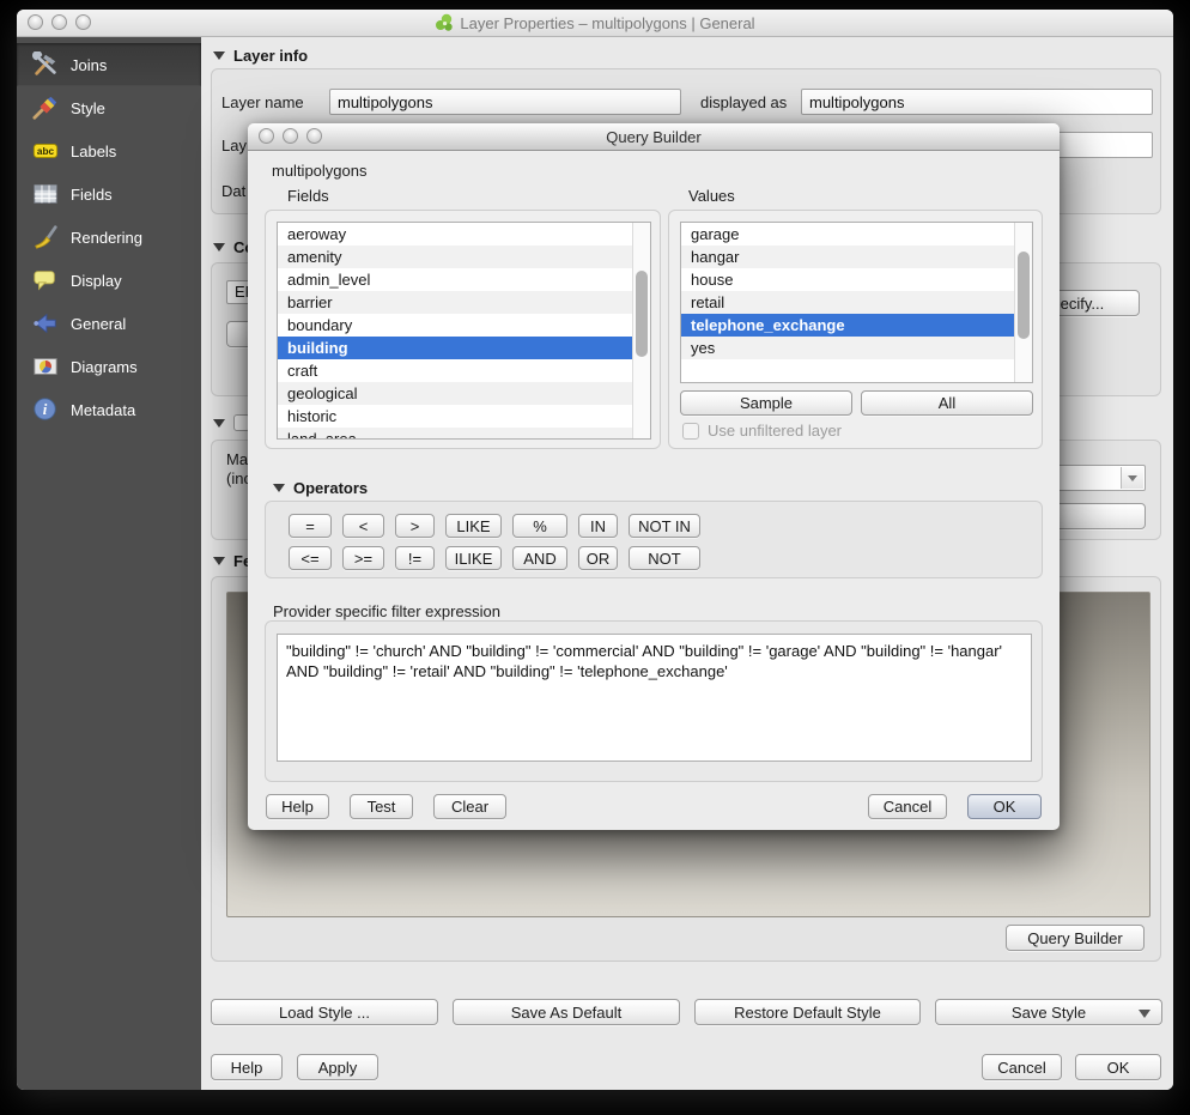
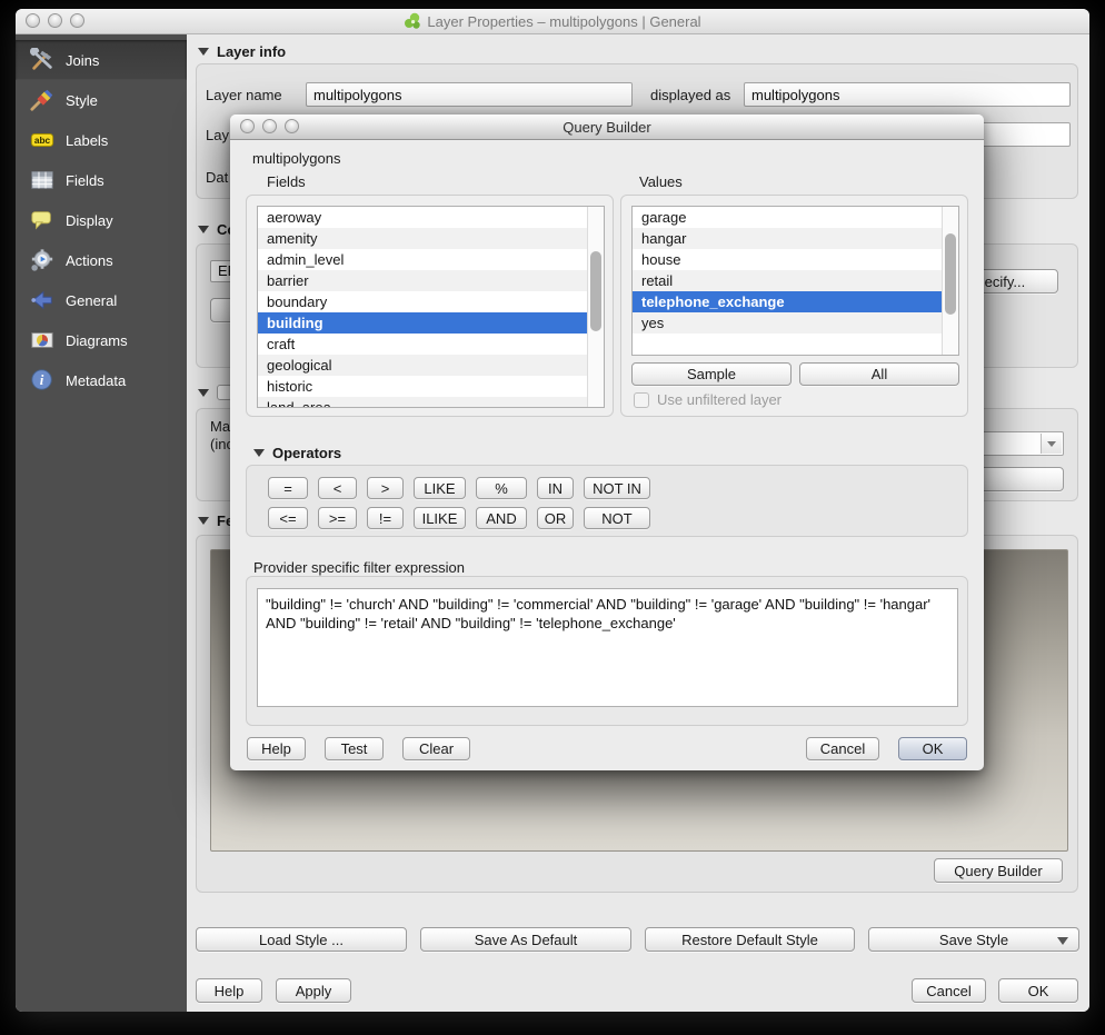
  Layer Properties – multipolygons | General
  Joins
  Style
  abc
  Labels
  Fields
- Rendering
  Display
+ Actions
  General
  Diagrams
  i
  Metadata
  Layer info
  Layer name
  multipolygons
  displayed as
  multipolygons
  Lay
  Dat
  ecify...
  (in
  Query Builder
  Load Style ...
  Save As Default
  Restore Default Style
  Save Style
  Help
  Apply
  Cancel
  OK
  Query Builder
  multipolygons
  Fields
  Values
  aeroway
  amenity
  admin_level
  barrier
  boundary
  building
  craft
  geological
  historic
  garage
  hangar
  house
  retail
  telephone_exchange
  yes
  Sample
  All
  Use unfiltered layer
  Operators
  =
  <
  >
  LIKE
  %
  IN
  NOT IN
  <=
  >=
  !=
  ILIKE
  AND
  OR
  NOT
  Provider specific filter expression
  "building" != 'church' AND "building" != 'commercial' AND "building" != 'garage' AND "building" != 'hangar' AND "building" != 'retail' AND "building" != 'telephone_exchange'
  Help
  Test
  Clear
  Cancel
  OK
